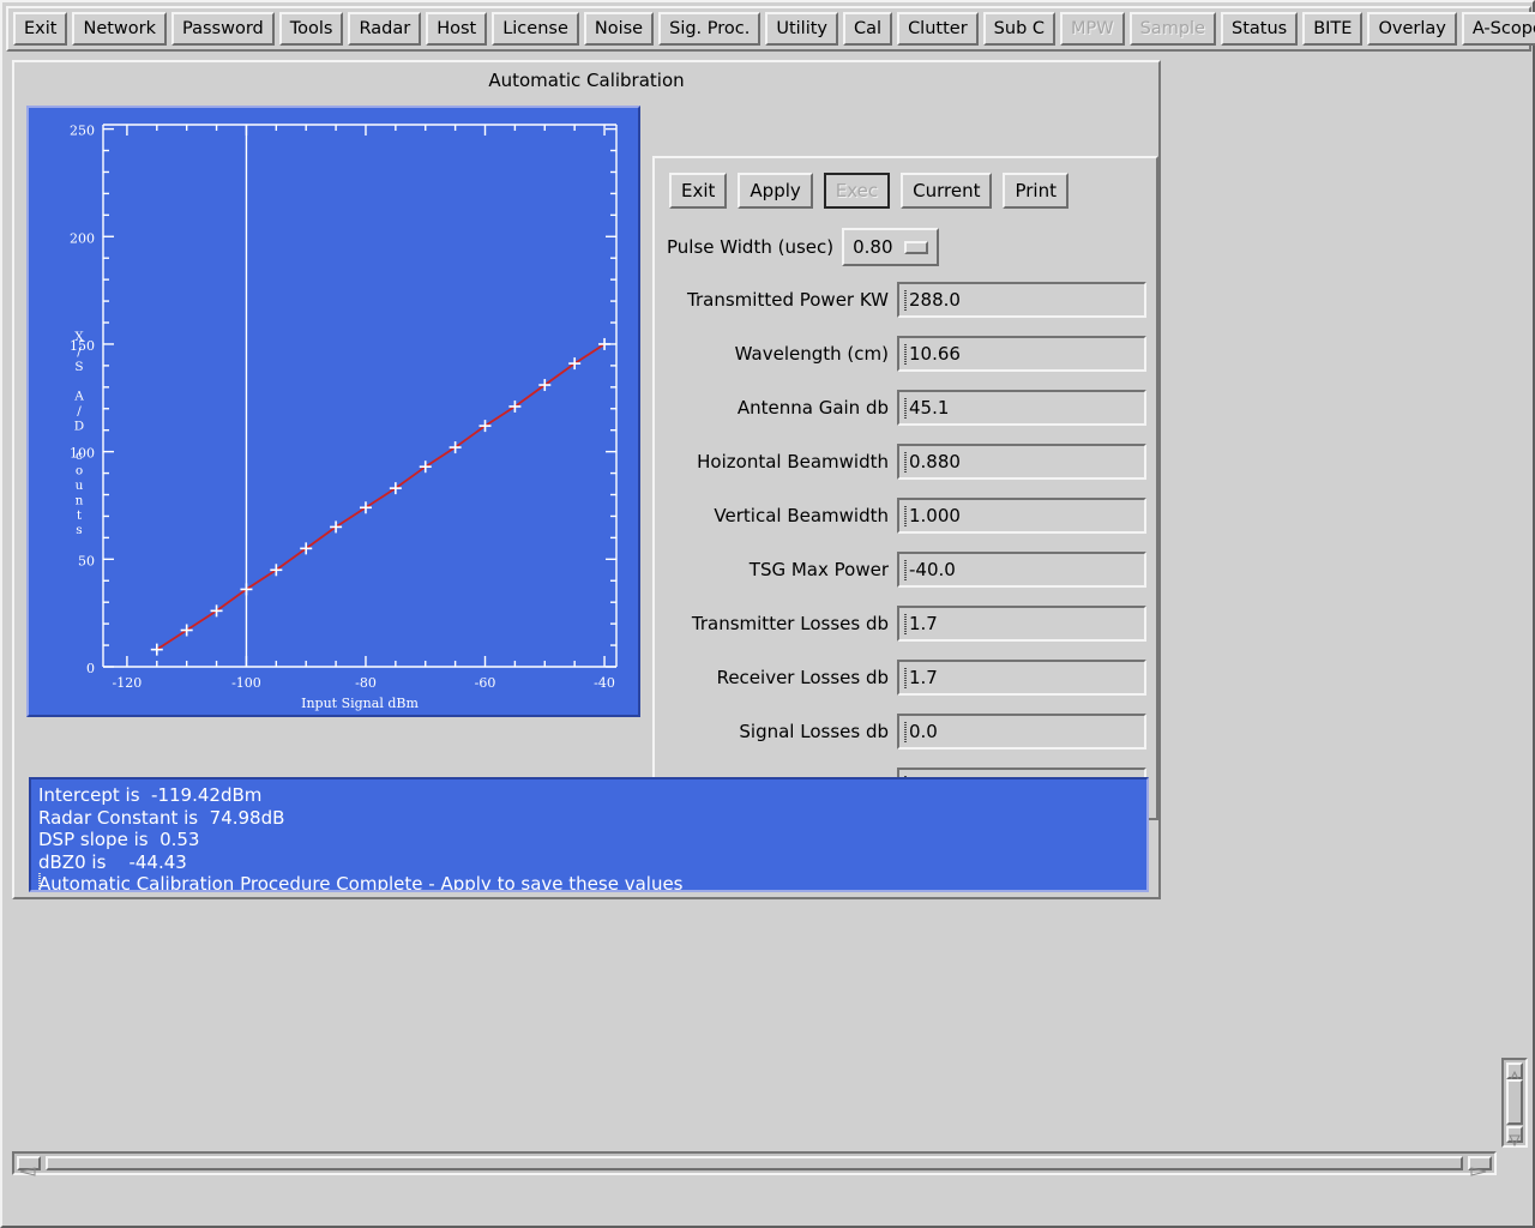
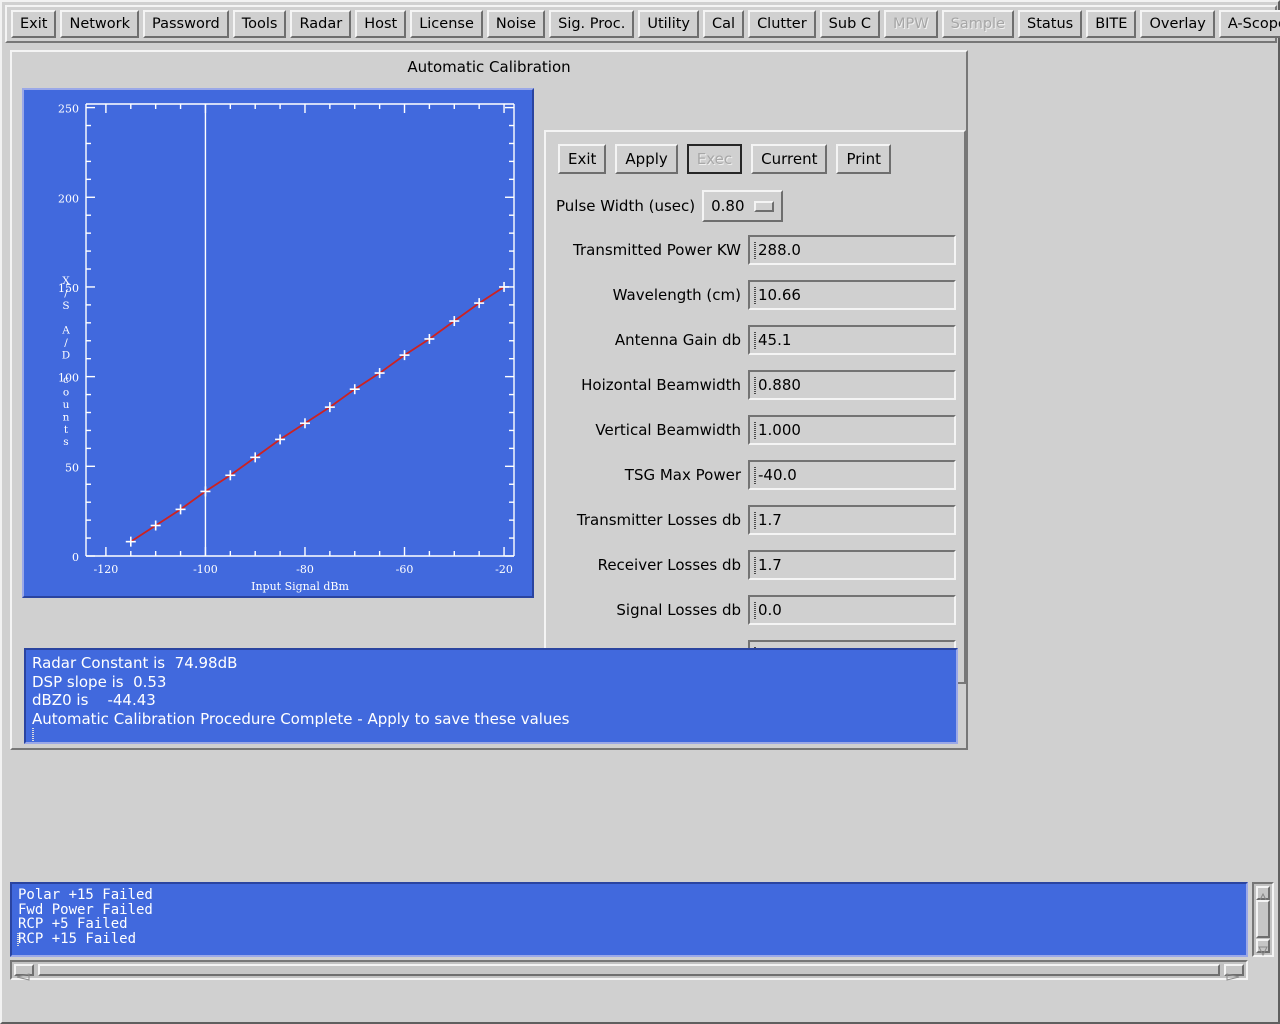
  Exit
  Network
  Password
  Tools
  Radar
  Host
  License
  Noise
  Sig. Proc.
  Utility
  Cal
  Clutter
  Sub C
  MPW
  Sample
  Status
  BITE
  Overlay
  A-Scop
  Automatic Calibration
  0
  50
  100
  150
  200
  250
  -120
  -100
  -80
  -60
- -40
+ -20
  Input Signal dBm
  X
  /
  S
  A
  /
  D
  c
  o
  u
  n
  t
  s
  Exit
  Apply
  Exec
  Current
  Print
  Pulse Width (usec)
  0.80
  Transmitted Power KW
  288.0
  Wavelength (cm)
  10.66
  Antenna Gain db
  45.1
  Hoizontal Beamwidth
  0.880
  Vertical Beamwidth
  1.000
  TSG Max Power
  -40.0
  Transmitter Losses db
  1.7
  Receiver Losses db
  1.7
  Signal Losses db
  0.0
- Intercept is -119.42dBm
  Radar Constant is 74.98dB
  DSP slope is 0.53
  dBZ0 is -44.43
  Automatic Calibration Procedure Complete - Apply to save these values
+ Polar +15 Failed
+ Fwd Power Failed
+ RCP +5 Failed
+ RCP +15 Failed
